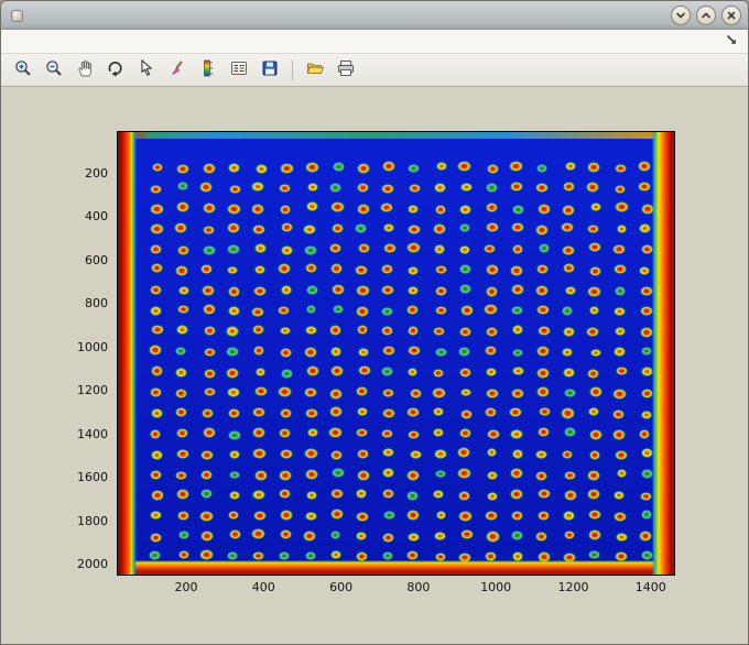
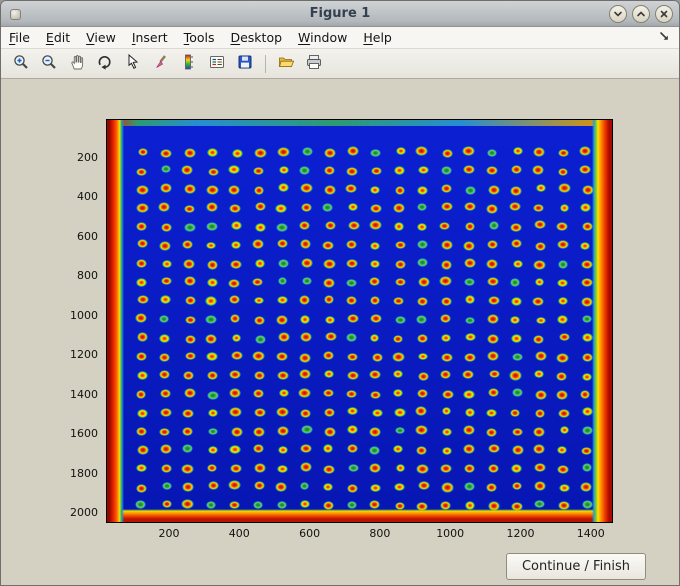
+ Figure 1
+ File
+ Edit
+ View
+ Insert
+ Tools
+ Desktop
+ Window
+ Help
+ Continue / Finish
  200
  400
  600
  800
  1000
  1200
  1400
  200
  400
  600
  800
  1000
  1200
  1400
  1600
  1800
  2000
